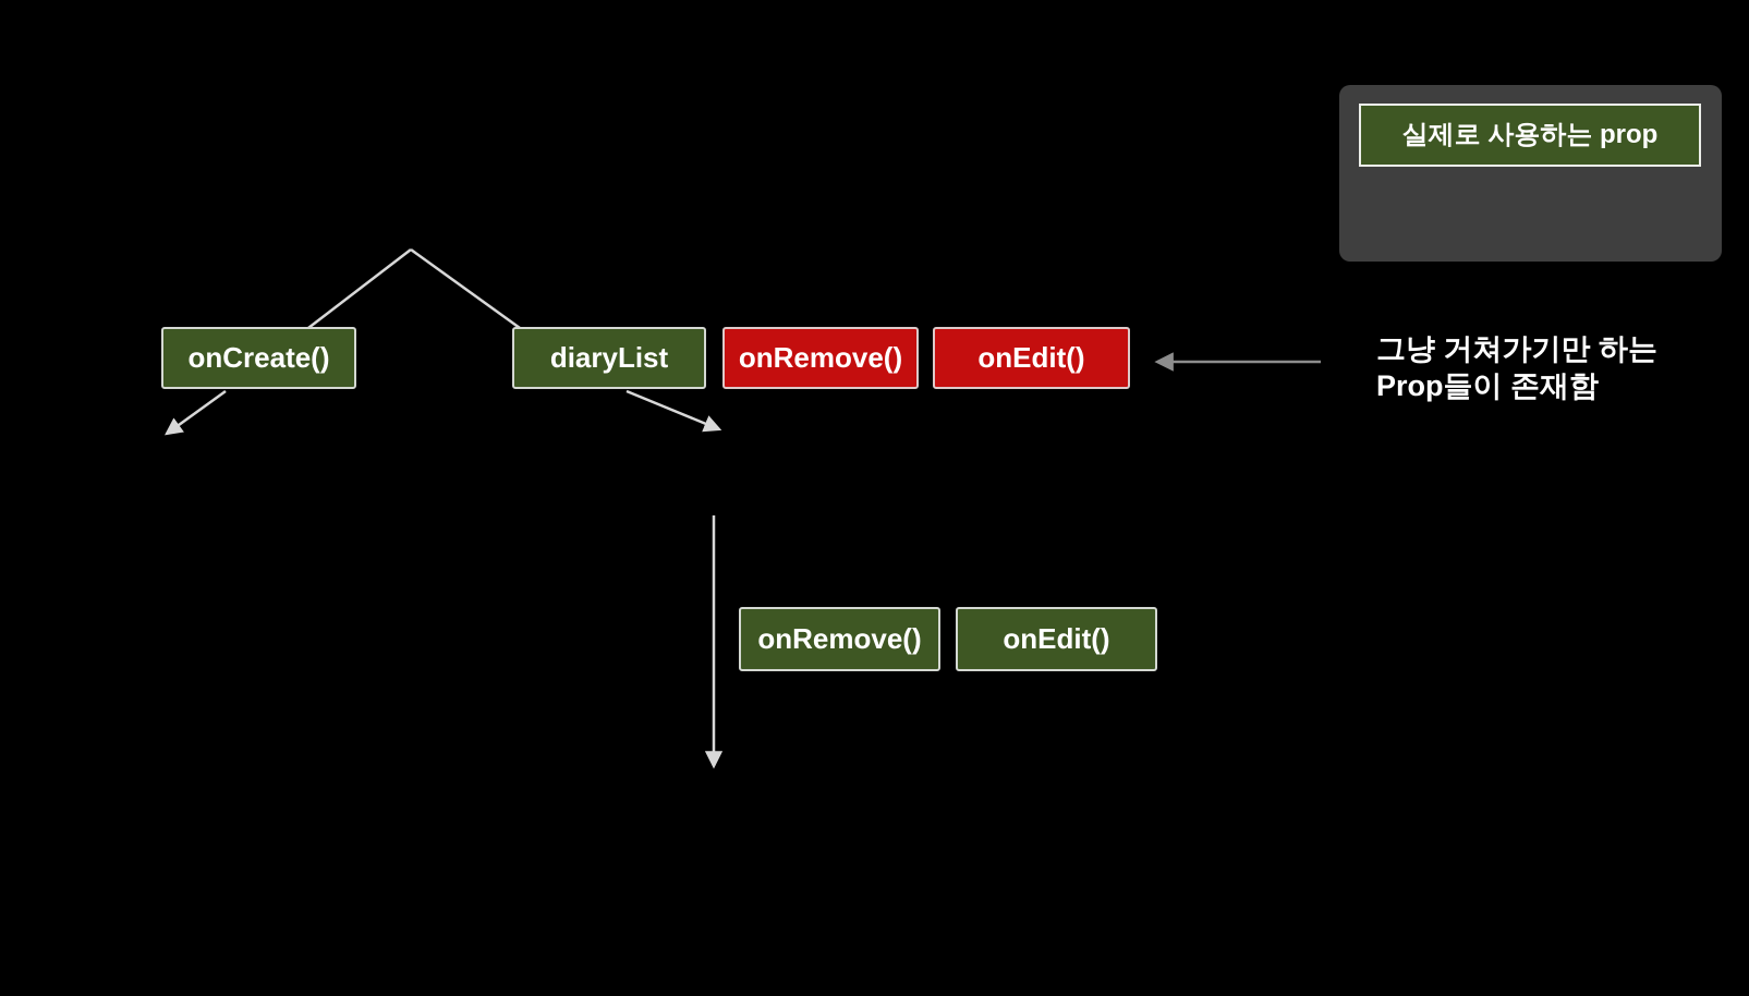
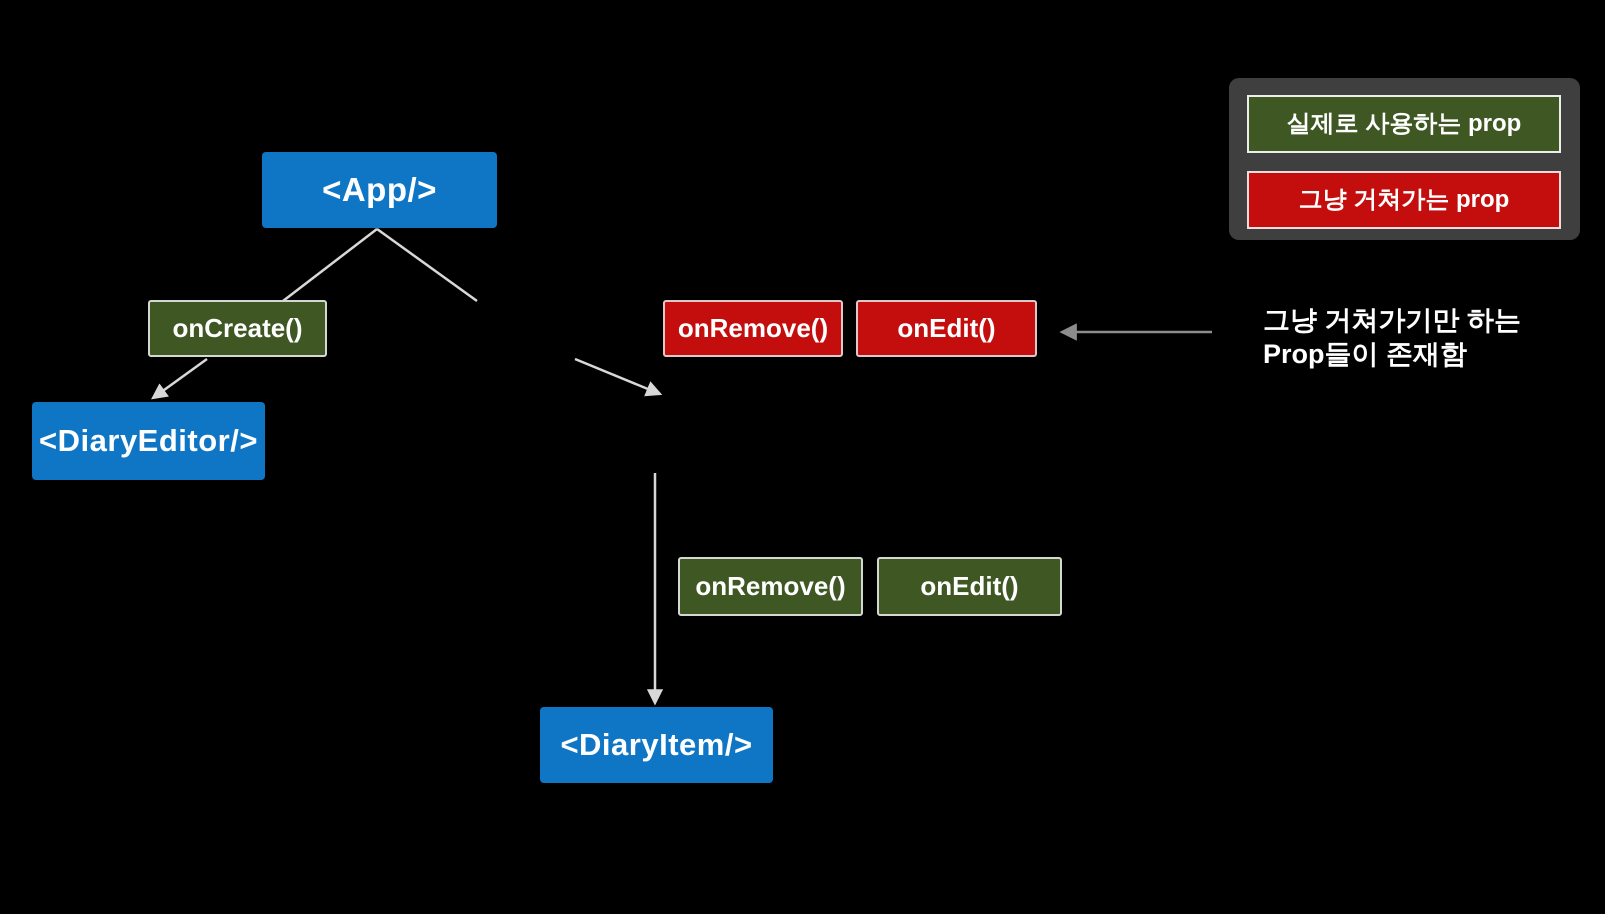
+ <App/>
+ <DiaryEditor/>
+ <DiaryItem/>
  onCreate()
- diaryList
  onRemove()
  onEdit()
  onRemove()
  onEdit()
  실제로 사용하는 prop
+ 그냥 거쳐가는 prop
  그냥 거쳐가기만 하는
  Prop들이 존재함
